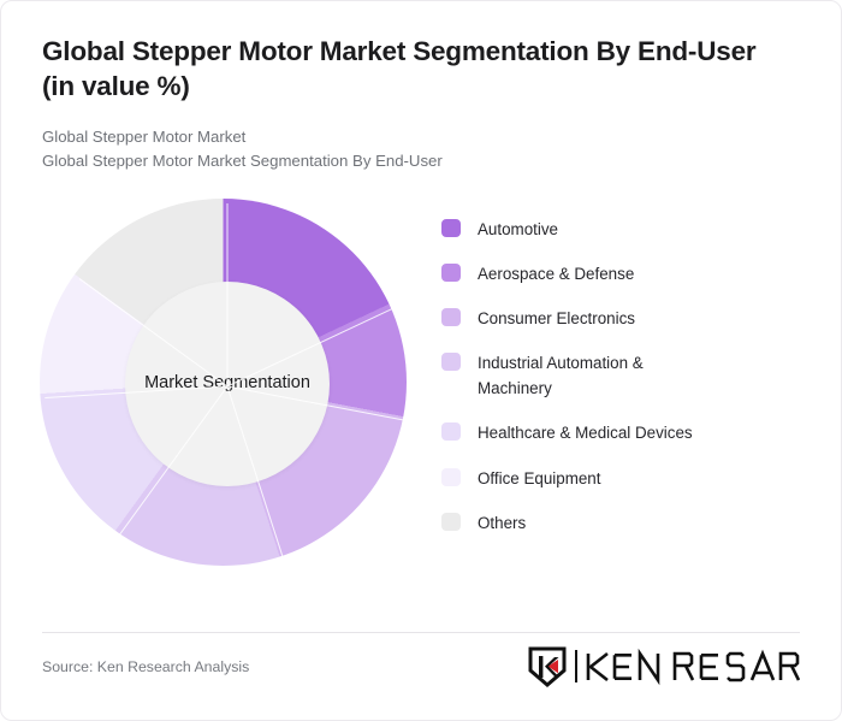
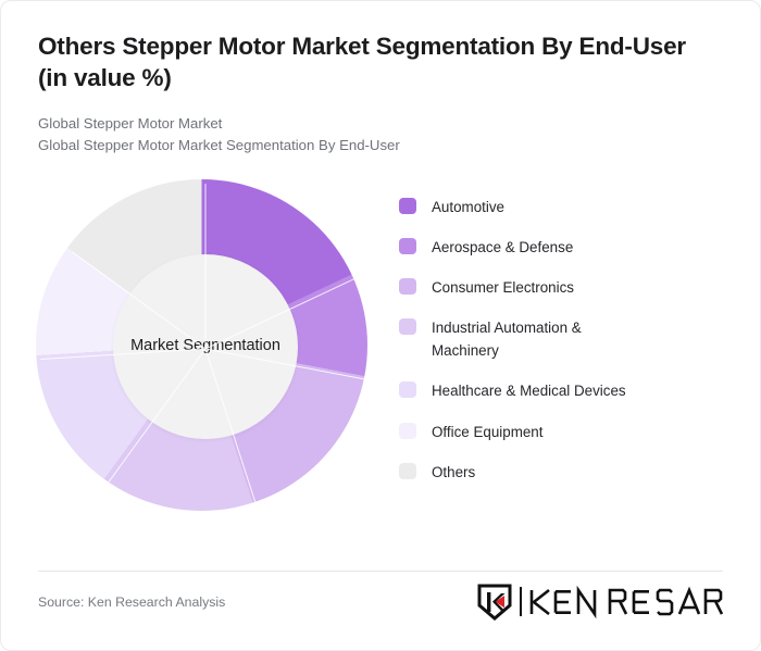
- Global Stepper Motor Market Segmentation By End-User (in value %)
+ Others Stepper Motor Market Segmentation By End-User (in value %)
  Global Stepper Motor Market
  Global Stepper Motor Market Segmentation By End-User
  Market Segmentation
  Automotive
  Aerospace & Defense
  Consumer Electronics
  Industrial Automation & Machinery
  Healthcare & Medical Devices
  Office Equipment
  Others
  Source: Ken Research Analysis
